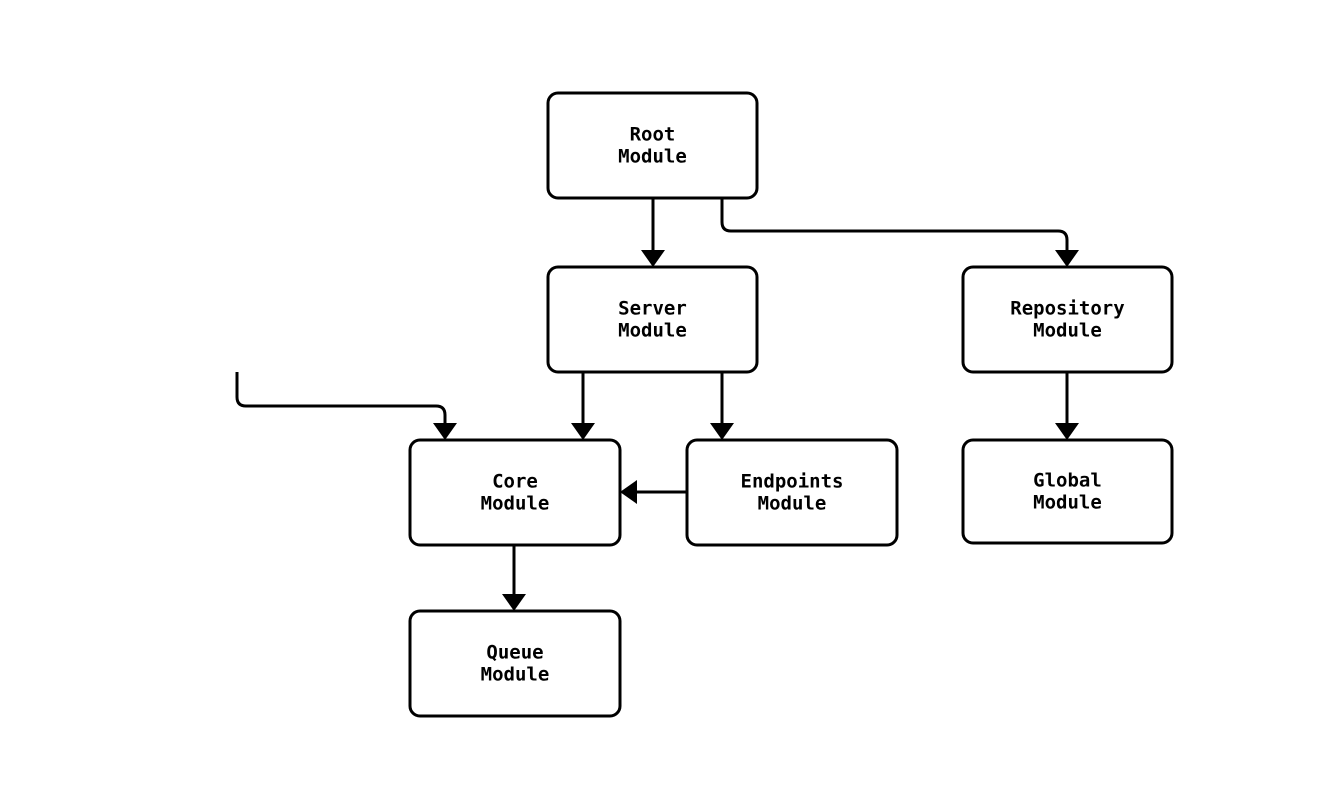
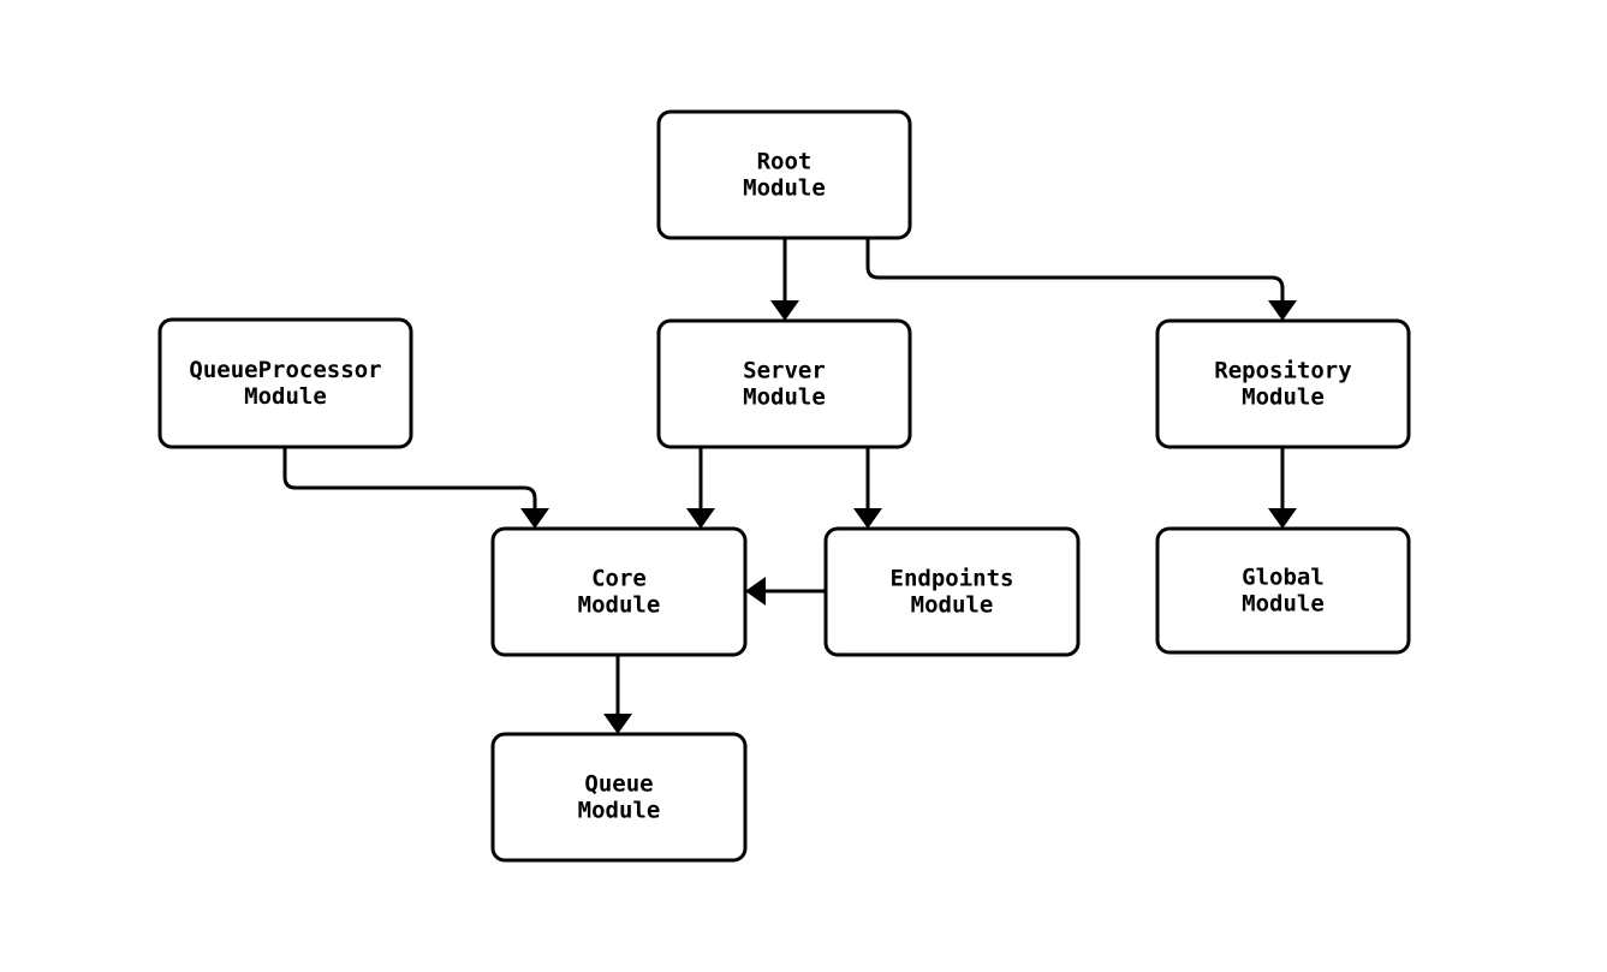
  Root Module
+ QueueProcessor Module
  Server Module
  Repository Module
  Core Module
  Endpoints Module
  Global Module
  Queue Module
